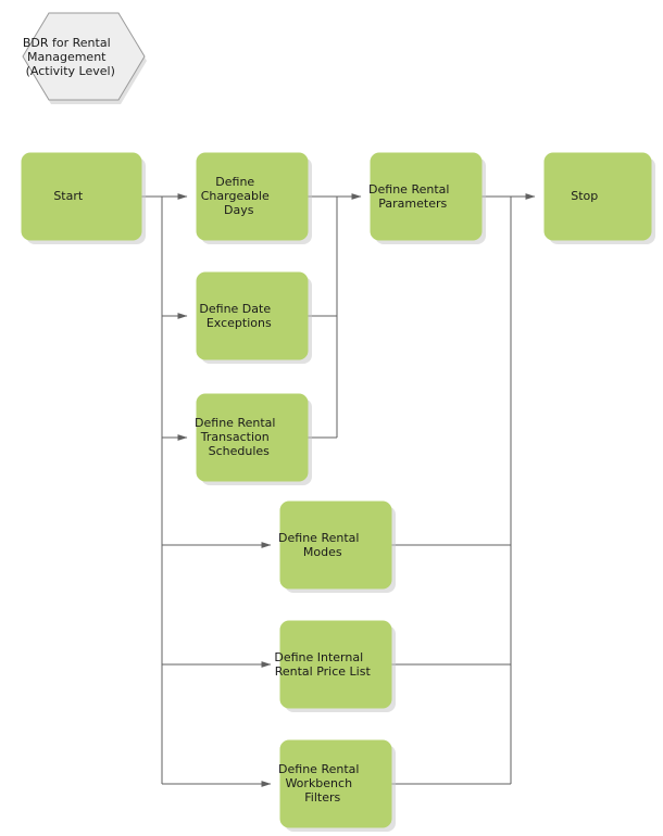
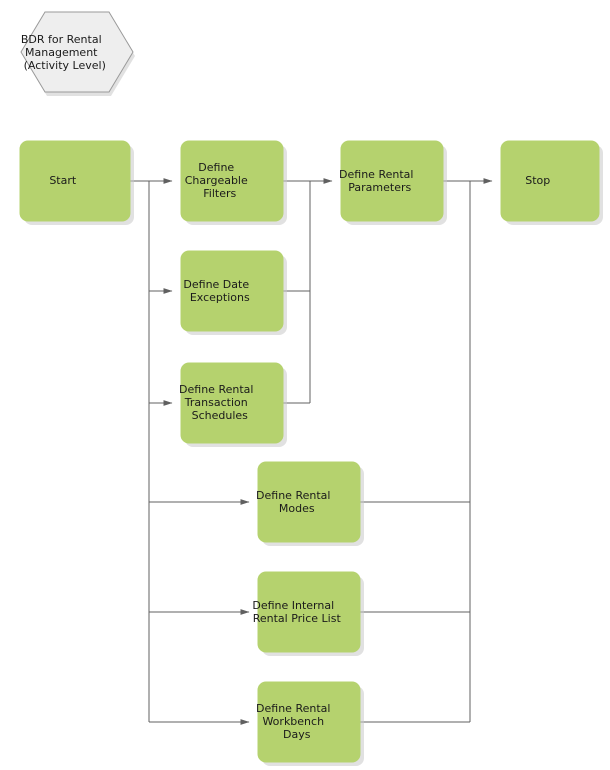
  BDR for Rental Management (Activity Level)
  Start
- Define Chargeable Days
+ Define Chargeable Filters
  Define Rental Parameters
  Stop
  Define Date Exceptions
  Define Rental Transaction Schedules
  Define Rental Modes
  Define Internal Rental Price List
- Define Rental Workbench Filters
+ Define Rental Workbench Days
